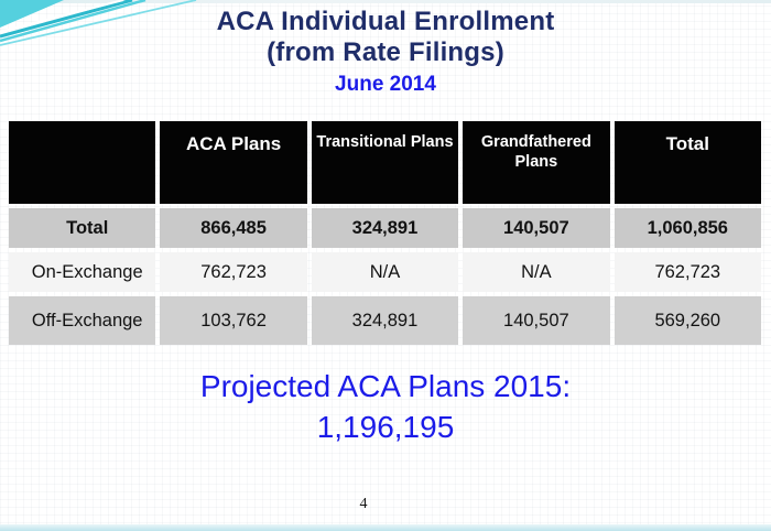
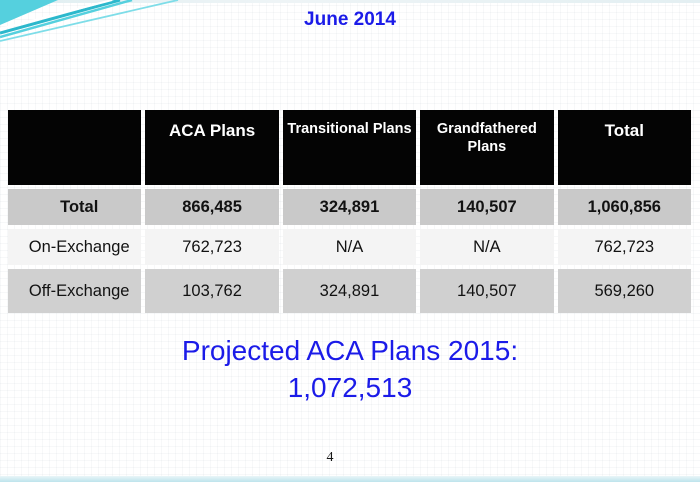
- ACA Individual Enrollment
- (from Rate Filings)
  June 2014
  	ACA Plans	Transitional Plans	Grandfathered Plans	Total
  Total	866,485	324,891	140,507	1,060,856
  On-Exchange	762,723	N/A	N/A	762,723
  Off-Exchange	103,762	324,891	140,507	569,260
  Projected ACA Plans 2015:
- 1,196,195
+ 1,072,513
  4
